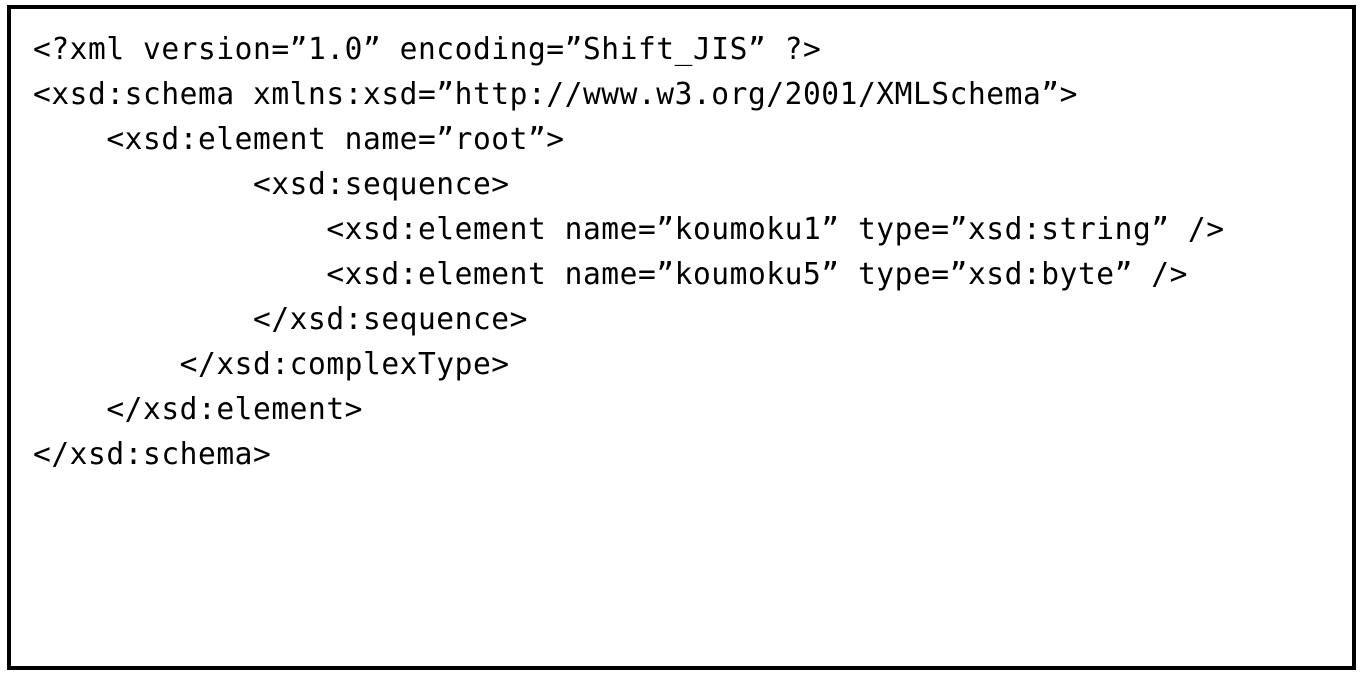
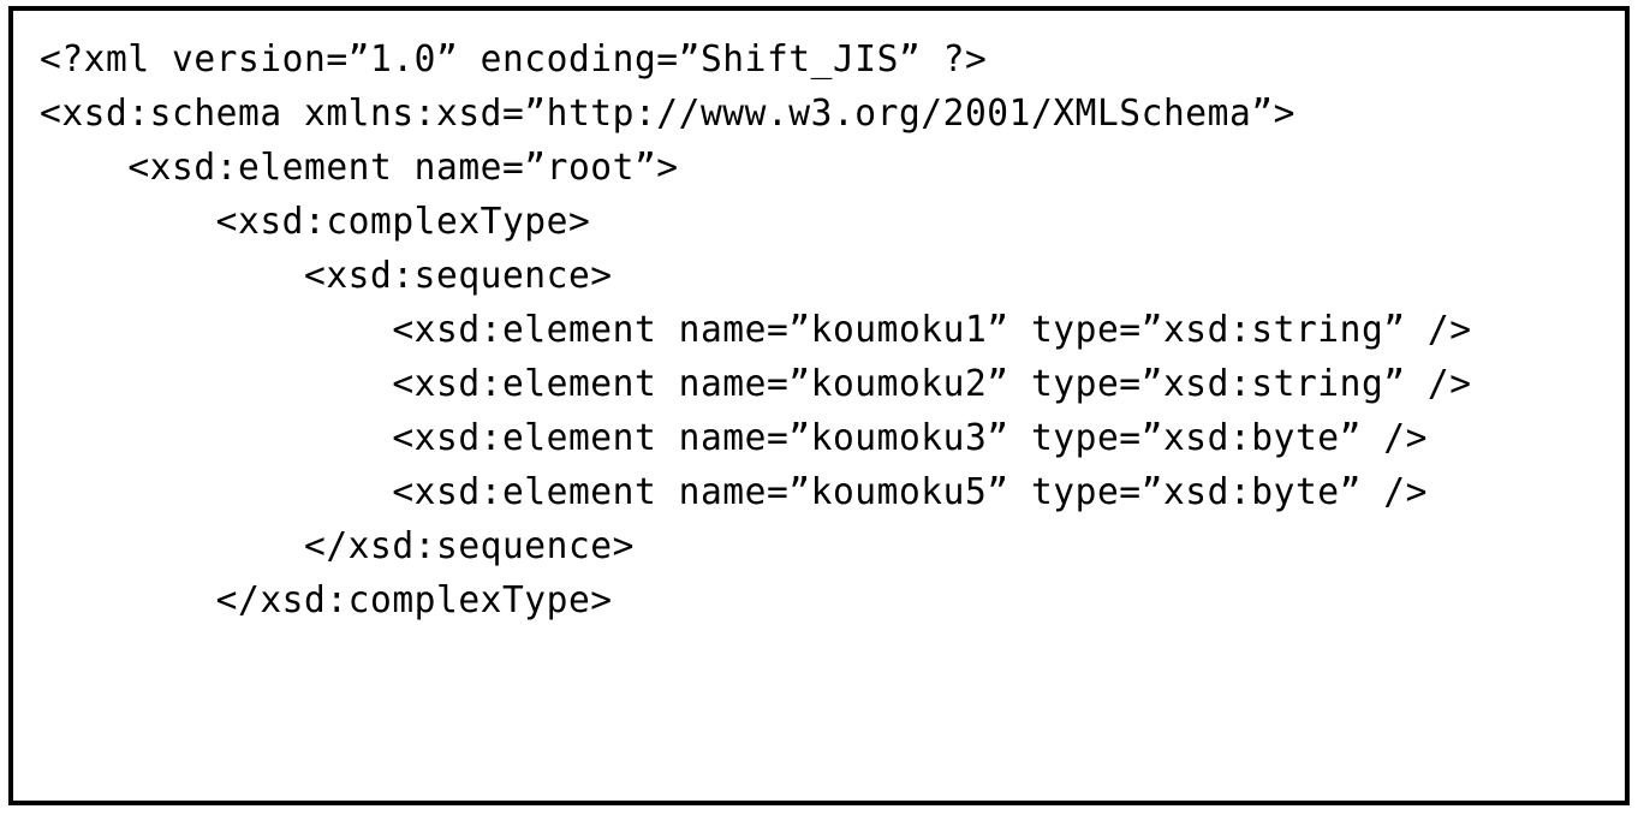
  <?xml version=”1.0” encoding=”Shift_JIS” ?>
  <xsd:schema xmlns:xsd=”http://www.w3.org/2001/XMLSchema”>
  <xsd:element name=”root”>
+ <xsd:complexType>
  <xsd:sequence>
  <xsd:element name=”koumoku1” type=”xsd:string” />
+ <xsd:element name=”koumoku2” type=”xsd:string” />
+ <xsd:element name=”koumoku3” type=”xsd:byte” />
  <xsd:element name=”koumoku5” type=”xsd:byte” />
  </xsd:sequence>
  </xsd:complexType>
- </xsd:element>
- </xsd:schema>
